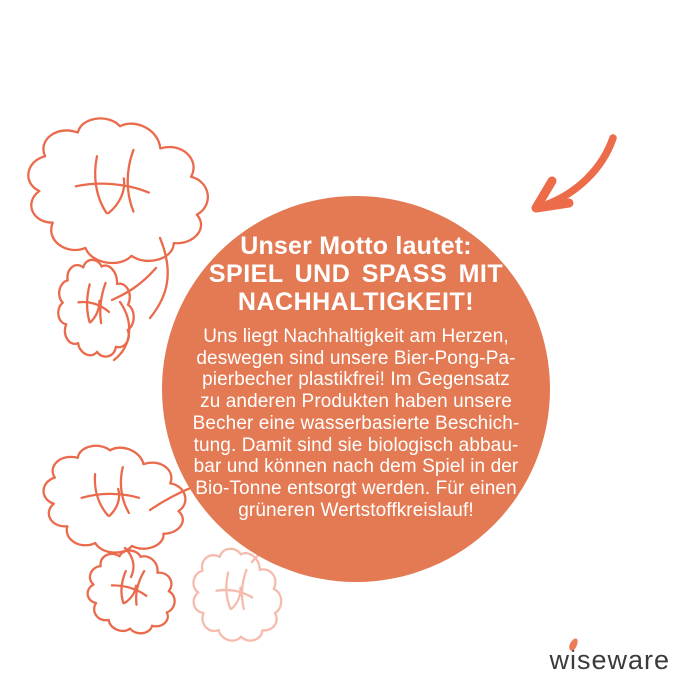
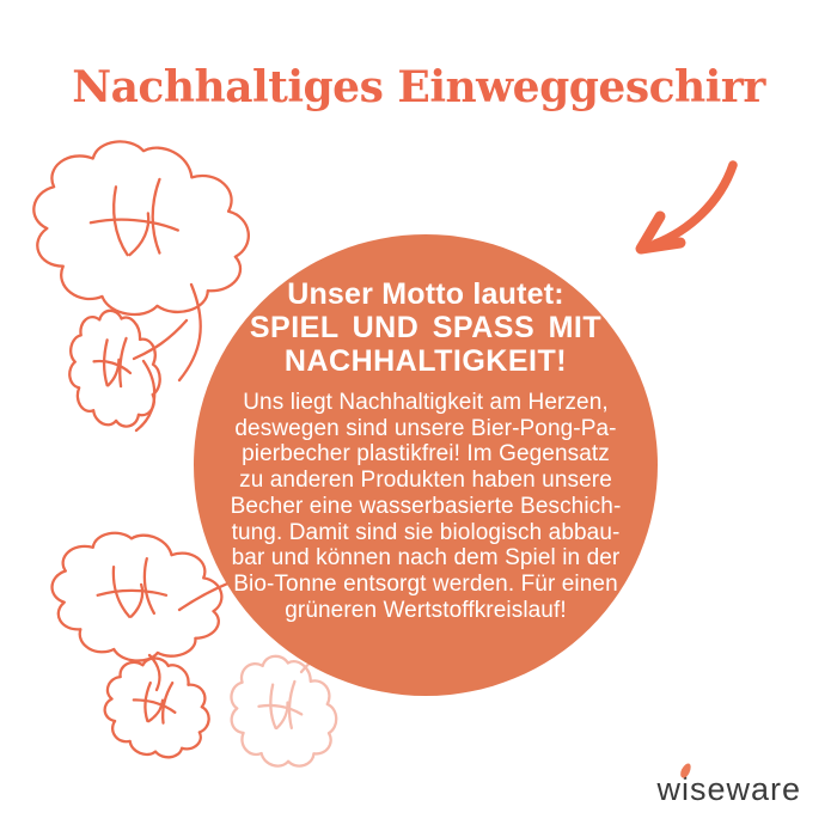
+ Nachhaltiges Einweggeschirr
  Unser Motto lautet:
  SPIEL UND SPASS MIT
  NACHHALTIGKEIT!
  Uns liegt Nachhaltigkeit am Herzen,
  deswegen sind unsere Bier-Pong-Pa-
  pierbecher plastikfrei! Im Gegensatz
  zu anderen Produkten haben unsere
  Becher eine wasserbasierte Beschich-
  tung. Damit sind sie biologisch abbau-
  bar und können nach dem Spiel in der
  Bio-Tonne entsorgt werden. Für einen
  grüneren Wertstoffkreislauf!
  wiseware
